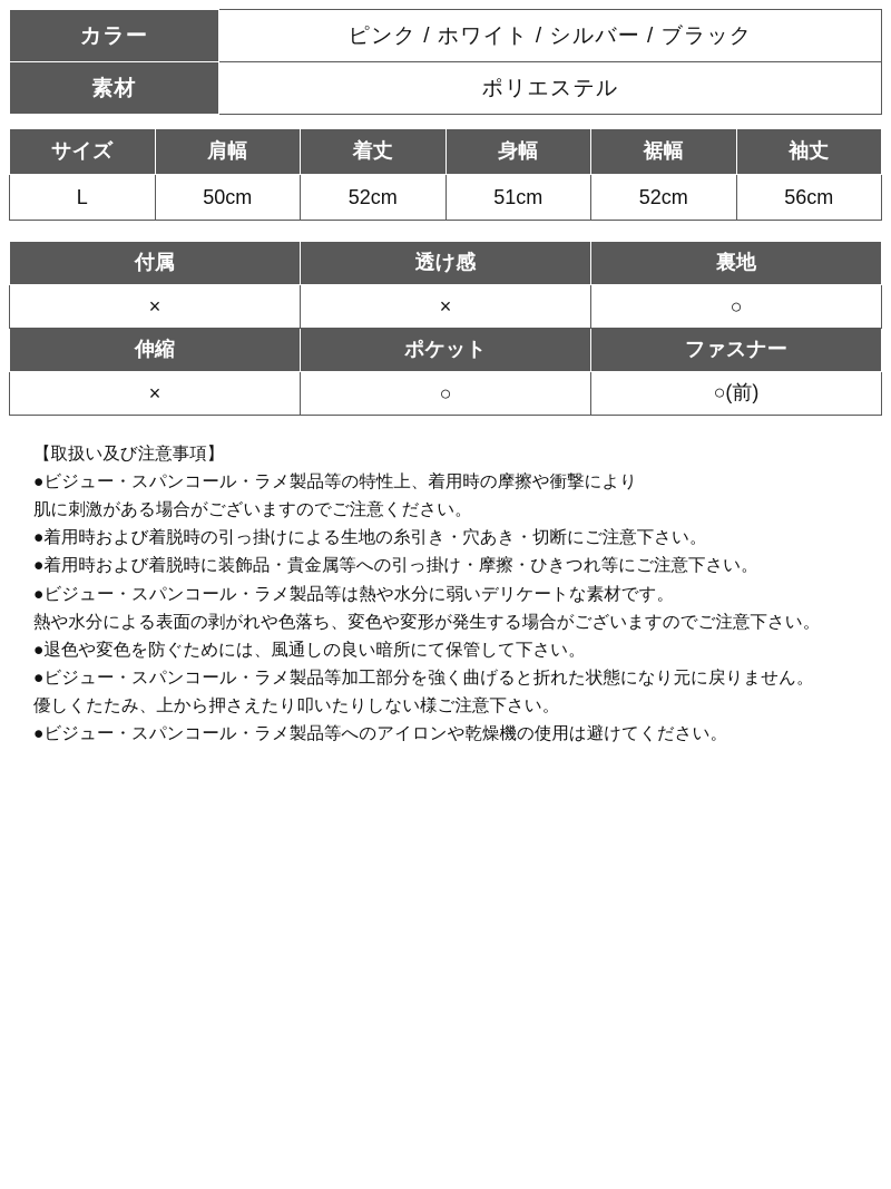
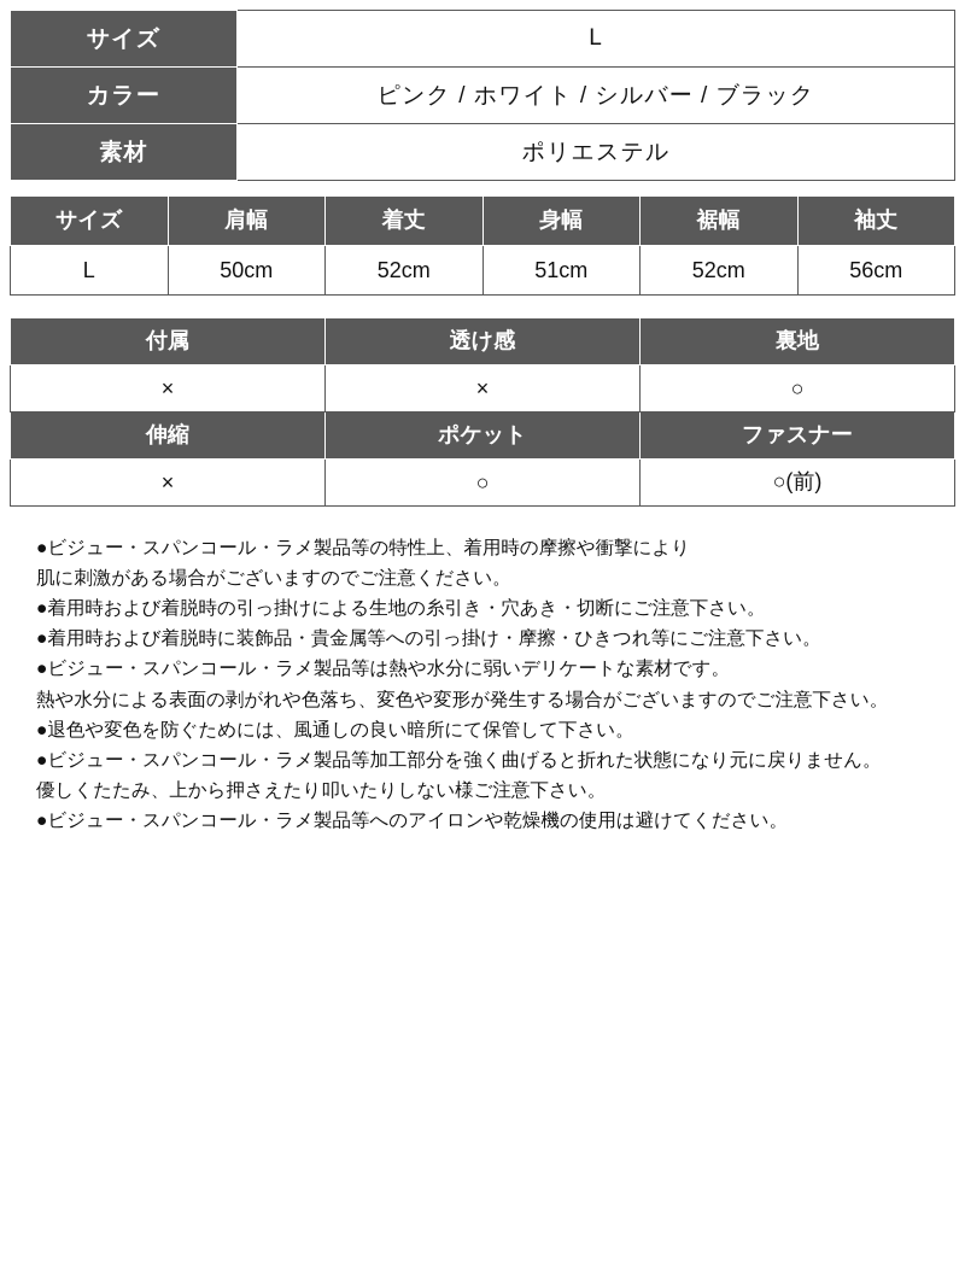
+ サイズ	L
  カラー	ピンク / ホワイト / シルバー / ブラック
  素材	ポリエステル
  サイズ	肩幅	着丈	身幅	裾幅	袖丈
  L	50cm	52cm	51cm	52cm	56cm
  付属	透け感	裏地
  ×	×	○
  伸縮	ポケット	ファスナー
  ×	○	○(前)
- 【取扱い及び注意事項】
  ●ビジュー・スパンコール・ラメ製品等の特性上、着用時の摩擦や衝撃により
  肌に刺激がある場合がございますのでご注意ください。
  ●着用時および着脱時の引っ掛けによる生地の糸引き・穴あき・切断にご注意下さい。
  ●着用時および着脱時に装飾品・貴金属等への引っ掛け・摩擦・ひきつれ等にご注意下さい。
  ●ビジュー・スパンコール・ラメ製品等は熱や水分に弱いデリケートな素材です。
  熱や水分による表面の剥がれや色落ち、変色や変形が発生する場合がございますのでご注意下さい。
  ●退色や変色を防ぐためには、風通しの良い暗所にて保管して下さい。
  ●ビジュー・スパンコール・ラメ製品等加工部分を強く曲げると折れた状態になり元に戻りません。
  優しくたたみ、上から押さえたり叩いたりしない様ご注意下さい。
  ●ビジュー・スパンコール・ラメ製品等へのアイロンや乾燥機の使用は避けてください。
